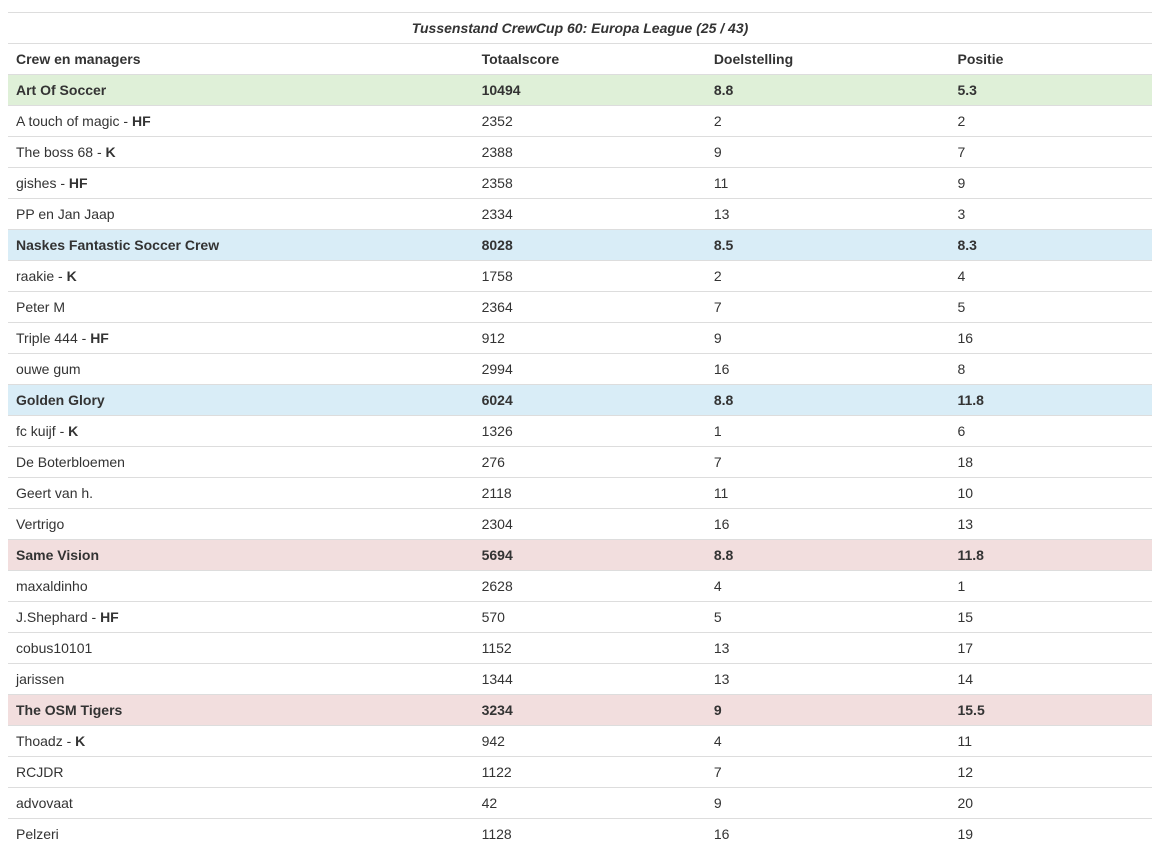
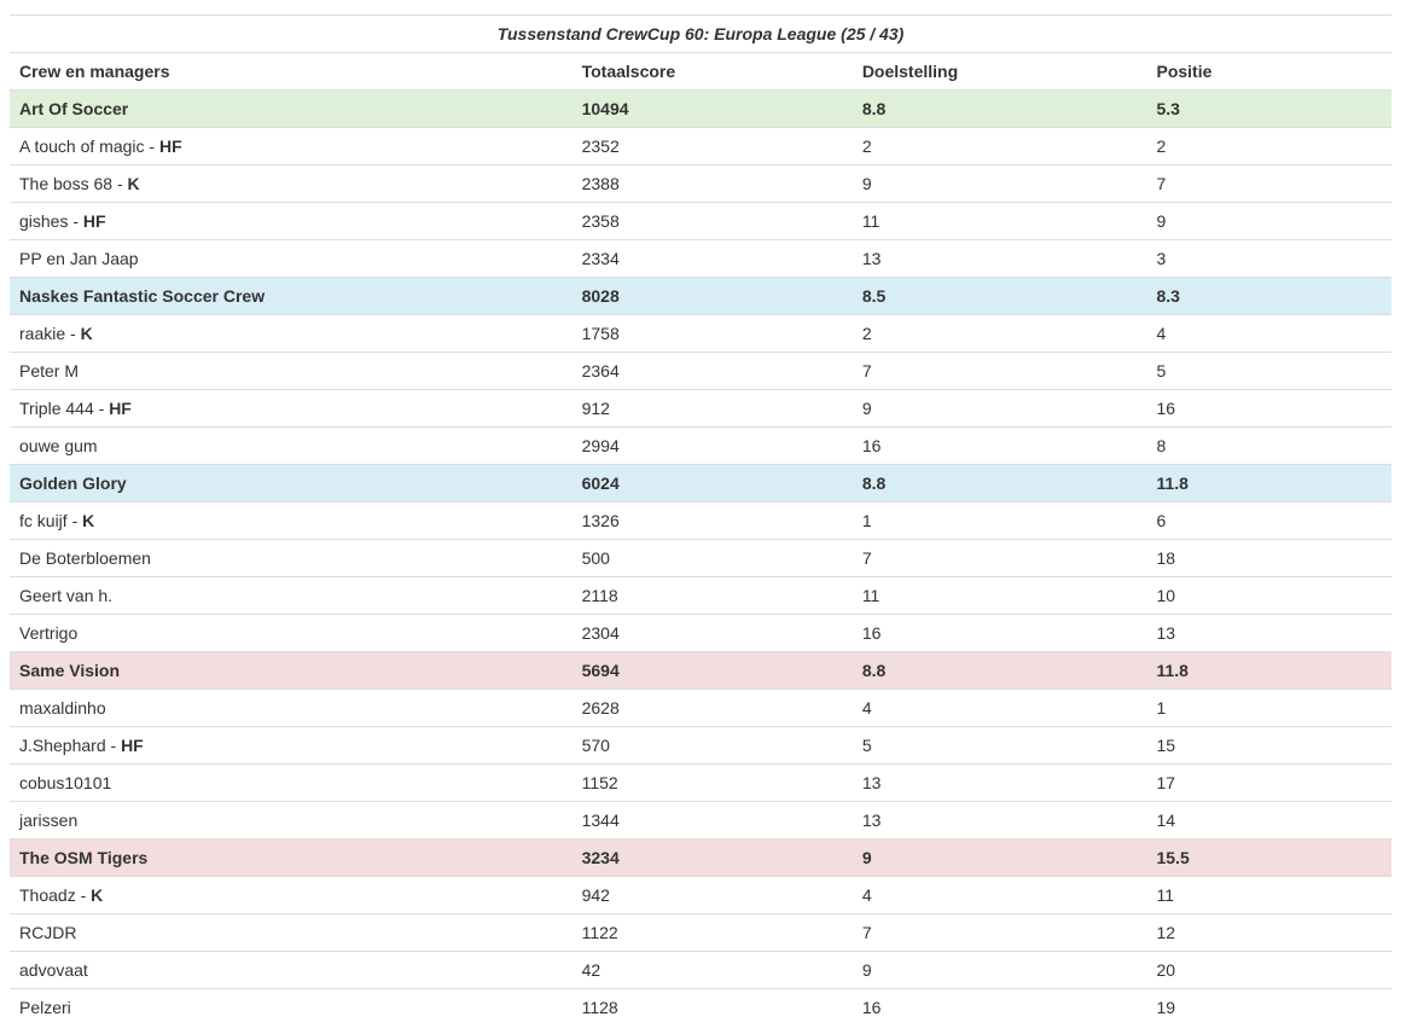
  Tussenstand CrewCup 60: Europa League (25 / 43)
  Crew en managers	Totaalscore	Doelstelling	Positie
  Art Of Soccer	10494	8.8	5.3
  A touch of magic - HF	2352	2	2
  The boss 68 - K	2388	9	7
  gishes - HF	2358	11	9
  PP en Jan Jaap	2334	13	3
  Naskes Fantastic Soccer Crew	8028	8.5	8.3
  raakie - K	1758	2	4
  Peter M	2364	7	5
  Triple 444 - HF	912	9	16
  ouwe gum	2994	16	8
  Golden Glory	6024	8.8	11.8
  fc kuijf - K	1326	1	6
- De Boterbloemen	276	7	18
+ De Boterbloemen	500	7	18
  Geert van h.	2118	11	10
  Vertrigo	2304	16	13
  Same Vision	5694	8.8	11.8
  maxaldinho	2628	4	1
  J.Shephard - HF	570	5	15
  cobus10101	1152	13	17
  jarissen	1344	13	14
  The OSM Tigers	3234	9	15.5
  Thoadz - K	942	4	11
  RCJDR	1122	7	12
  advovaat	42	9	20
  Pelzeri	1128	16	19
